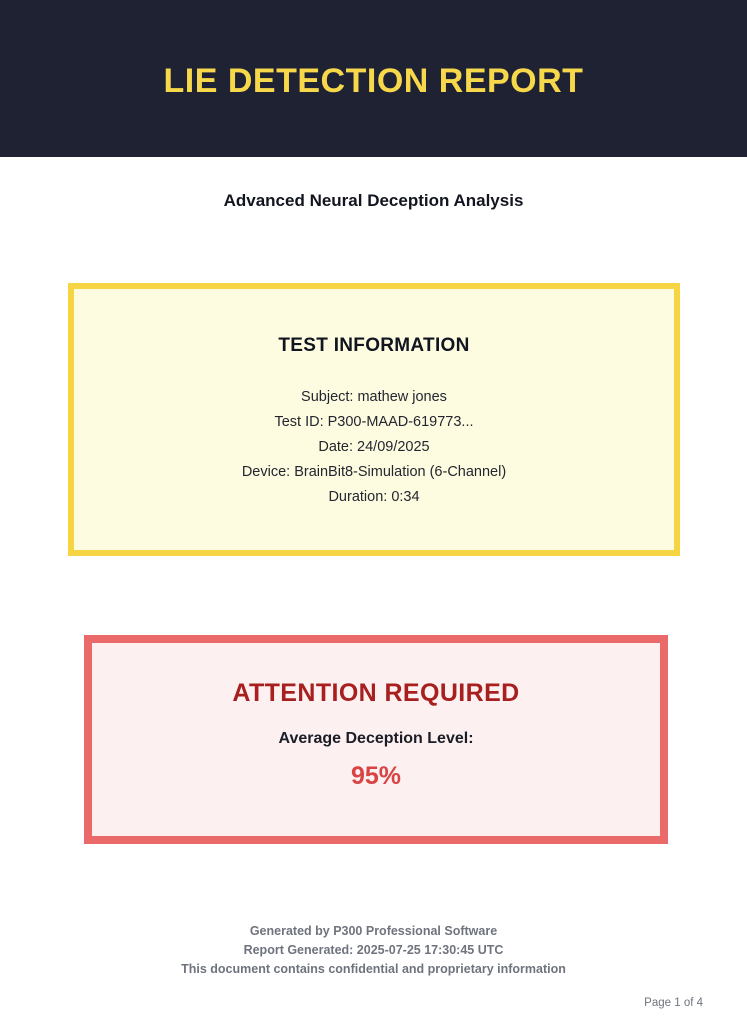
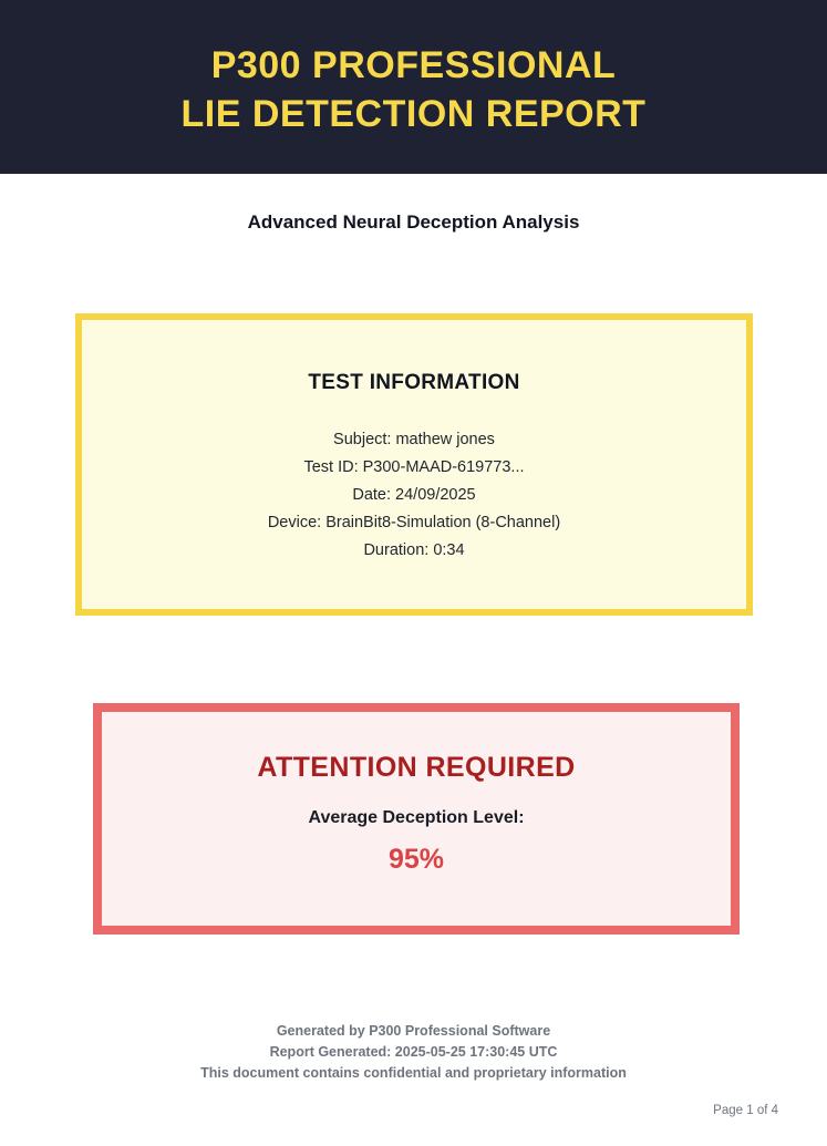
+ P300 PROFESSIONAL
  LIE DETECTION REPORT
  Advanced Neural Deception Analysis
  TEST INFORMATION
  Subject: mathew jones
  Test ID: P300-MAAD-619773...
  Date: 24/09/2025
- Device: BrainBit8-Simulation (6-Channel)
+ Device: BrainBit8-Simulation (8-Channel)
  Duration: 0:34
  ATTENTION REQUIRED
  Average Deception Level:
  95%
  Generated by P300 Professional Software
- Report Generated: 2025-07-25 17:30:45 UTC
+ Report Generated: 2025-05-25 17:30:45 UTC
  This document contains confidential and proprietary information
  Page 1 of 4
